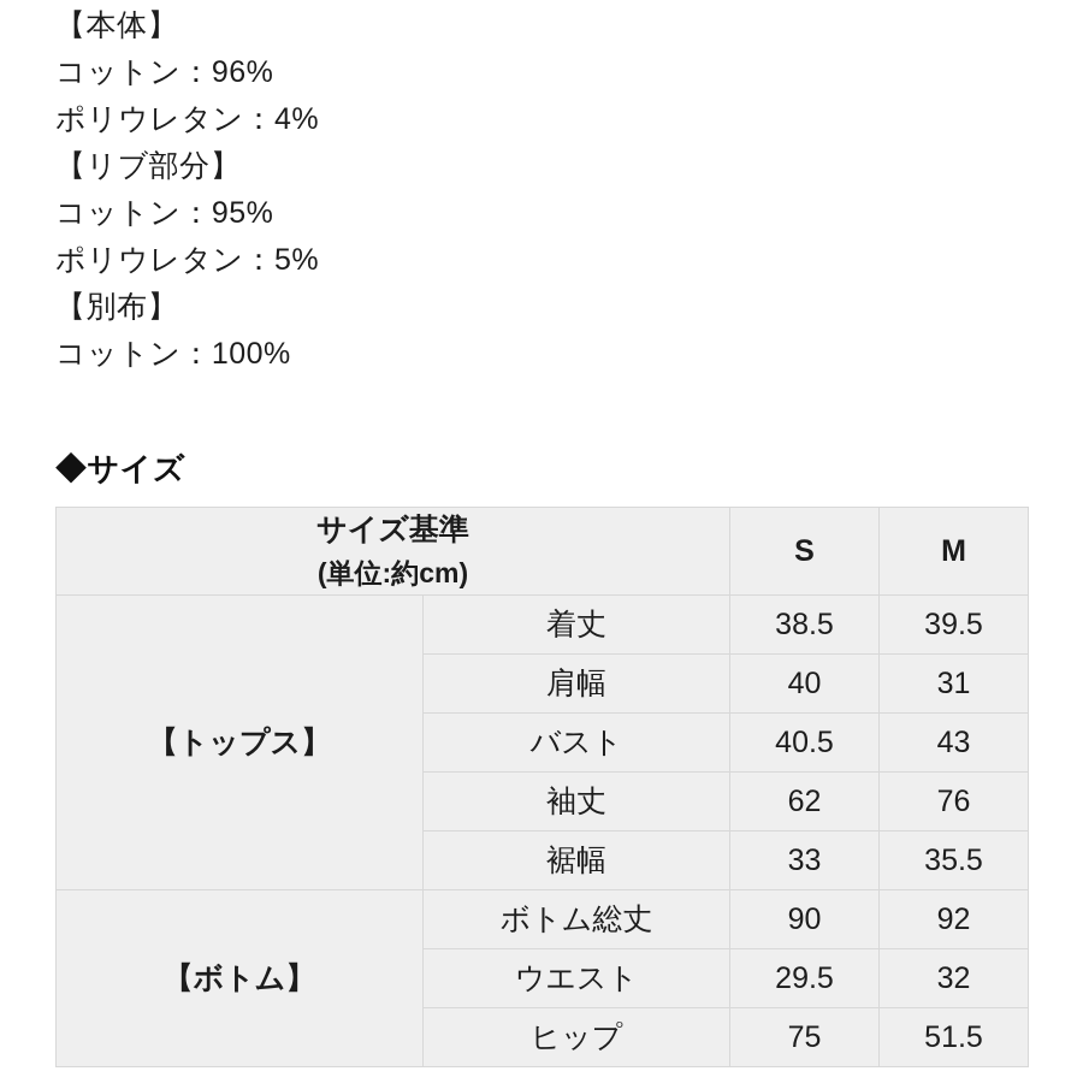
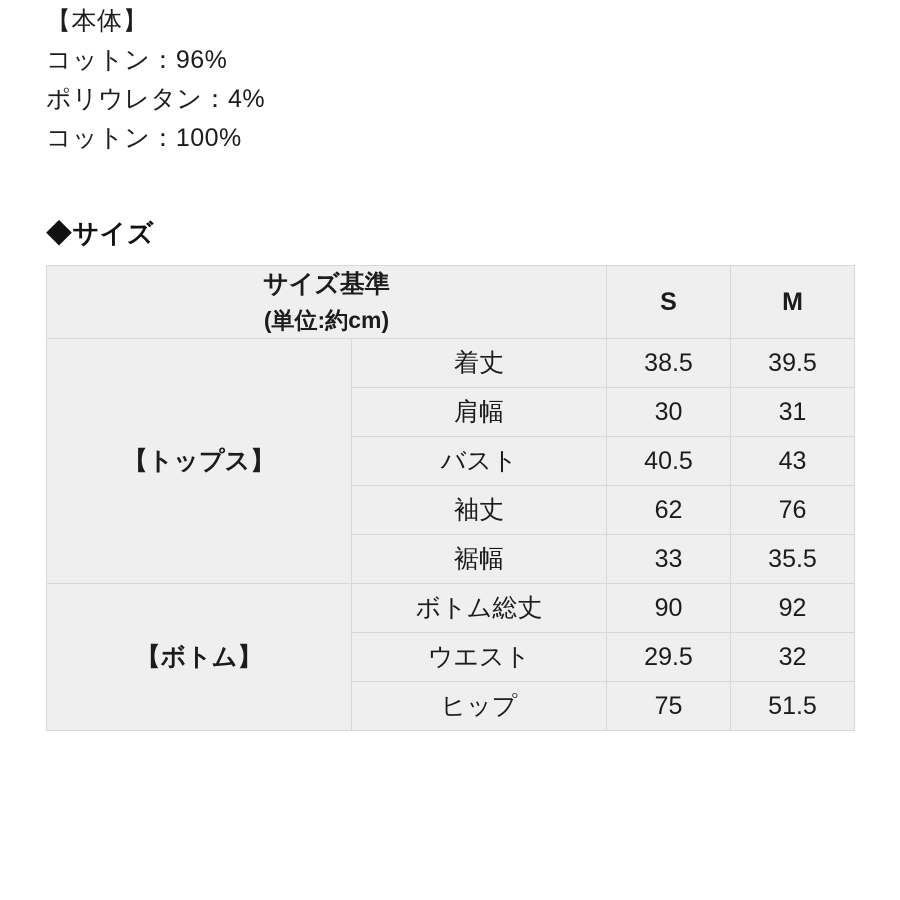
  【本体】
  コットン：96%
  ポリウレタン：4%
- 【リブ部分】
- コットン：95%
- ポリウレタン：5%
- 【別布】
  コットン：100%
  ◆サイズ
  サイズ基準 (単位:約cm)	S	M
  【トップス】	着丈	38.5	39.5
- 肩幅	40	31
+ 肩幅	30	31
  バスト	40.5	43
  袖丈	62	76
  裾幅	33	35.5
  【ボトム】	ボトム総丈	90	92
  ウエスト	29.5	32
  ヒップ	75	51.5
